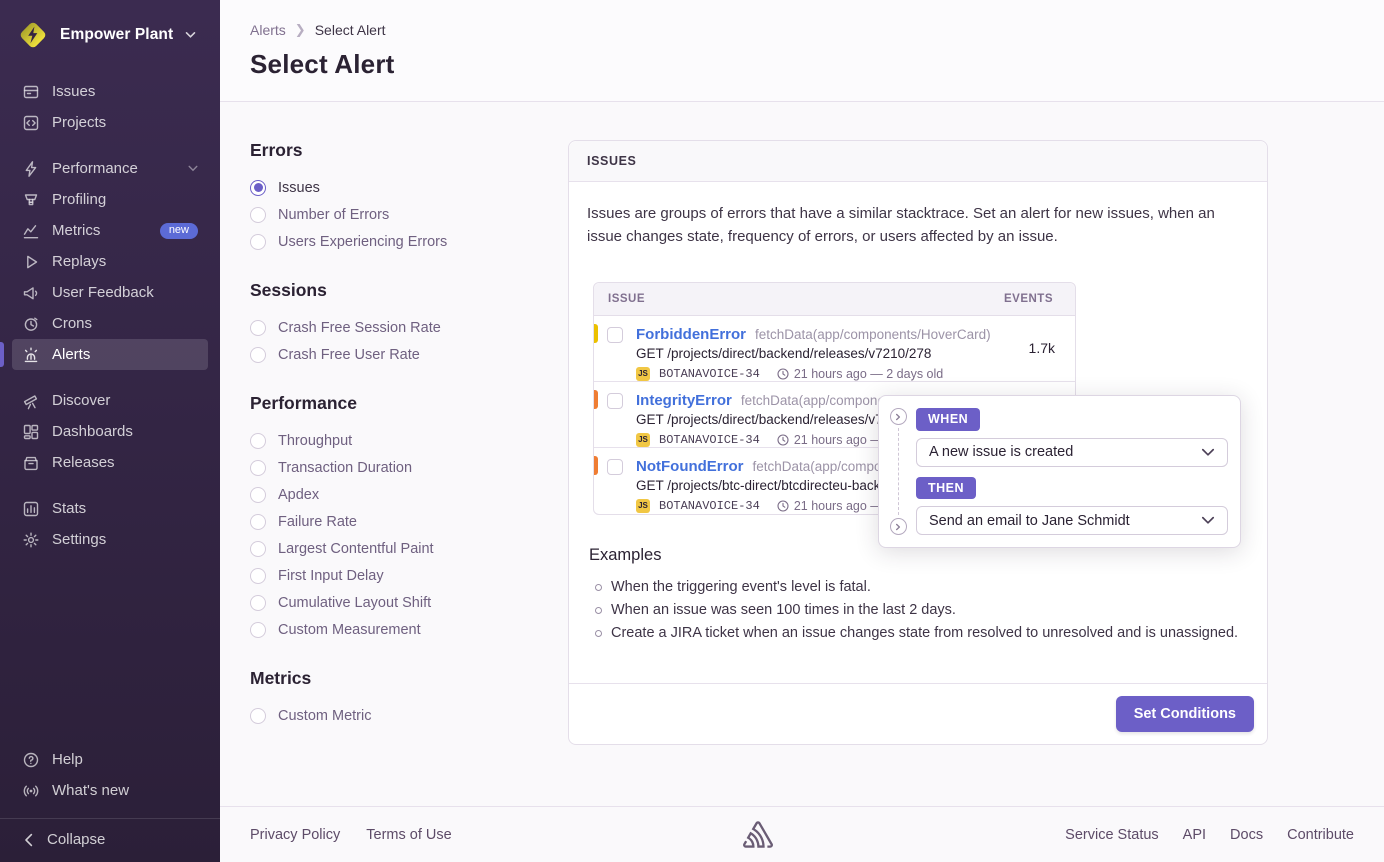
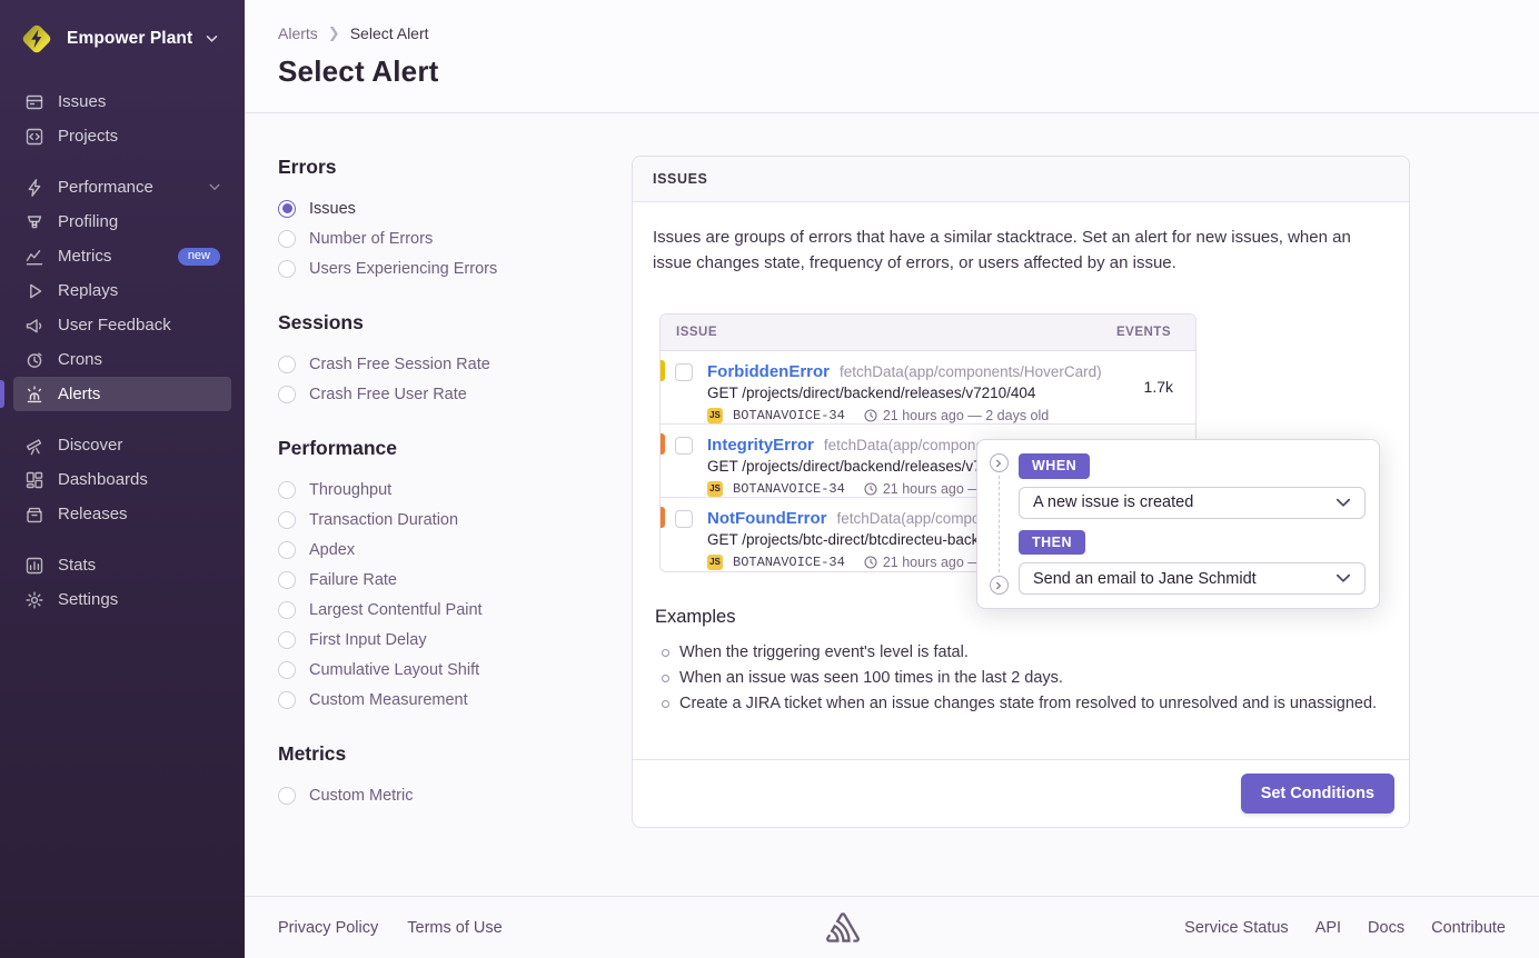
  Empower Plant
  Issues
  Projects
  Performance
  Profiling
  Metrics
  new
  Replays
  User Feedback
  Crons
  Alerts
  Discover
  Dashboards
  Releases
  Stats
  Settings
- Help
- What's new
- Collapse
  Alerts
  ❯
  Select Alert
  Select Alert
  Errors
  Issues
  Number of Errors
  Users Experiencing Errors
  Sessions
  Crash Free Session Rate
  Crash Free User Rate
  Performance
  Throughput
  Transaction Duration
  Apdex
  Failure Rate
  Largest Contentful Paint
  First Input Delay
  Cumulative Layout Shift
  Custom Measurement
  Metrics
  Custom Metric
  ISSUES
  Issues are groups of errors that have a similar stacktrace. Set an alert for new issues, when an issue changes state, frequency of errors, or users affected by an issue.
  ISSUE
  EVENTS
  ForbiddenError
  fetchData(app/components/HoverCard)
- GET /projects/direct/backend/releases/v7210/278
+ GET /projects/direct/backend/releases/v7210/404
  JS
  BOTANAVOICE-34
  21 hours ago — 2 days old
  1.7k
  IntegrityError
  GET /projects/direct/backend/releases/v
  JS
  BOTANAVOICE-34
  NotFoundError
  fetchData(app/comp
  GET /projects/btc-direct/btcdirecteu-back
  JS
  BOTANAVOICE-34
  Examples
  When the triggering event's level is fatal.
  When an issue was seen 100 times in the last 2 days.
  Create a JIRA ticket when an issue changes state from resolved to unresolved and is unassigned.
  Set Conditions
  WHEN
  A new issue is created
  THEN
  Send an email to Jane Schmidt
  Privacy Policy
  Terms of Use
  Service Status
  API
  Docs
  Contribute
